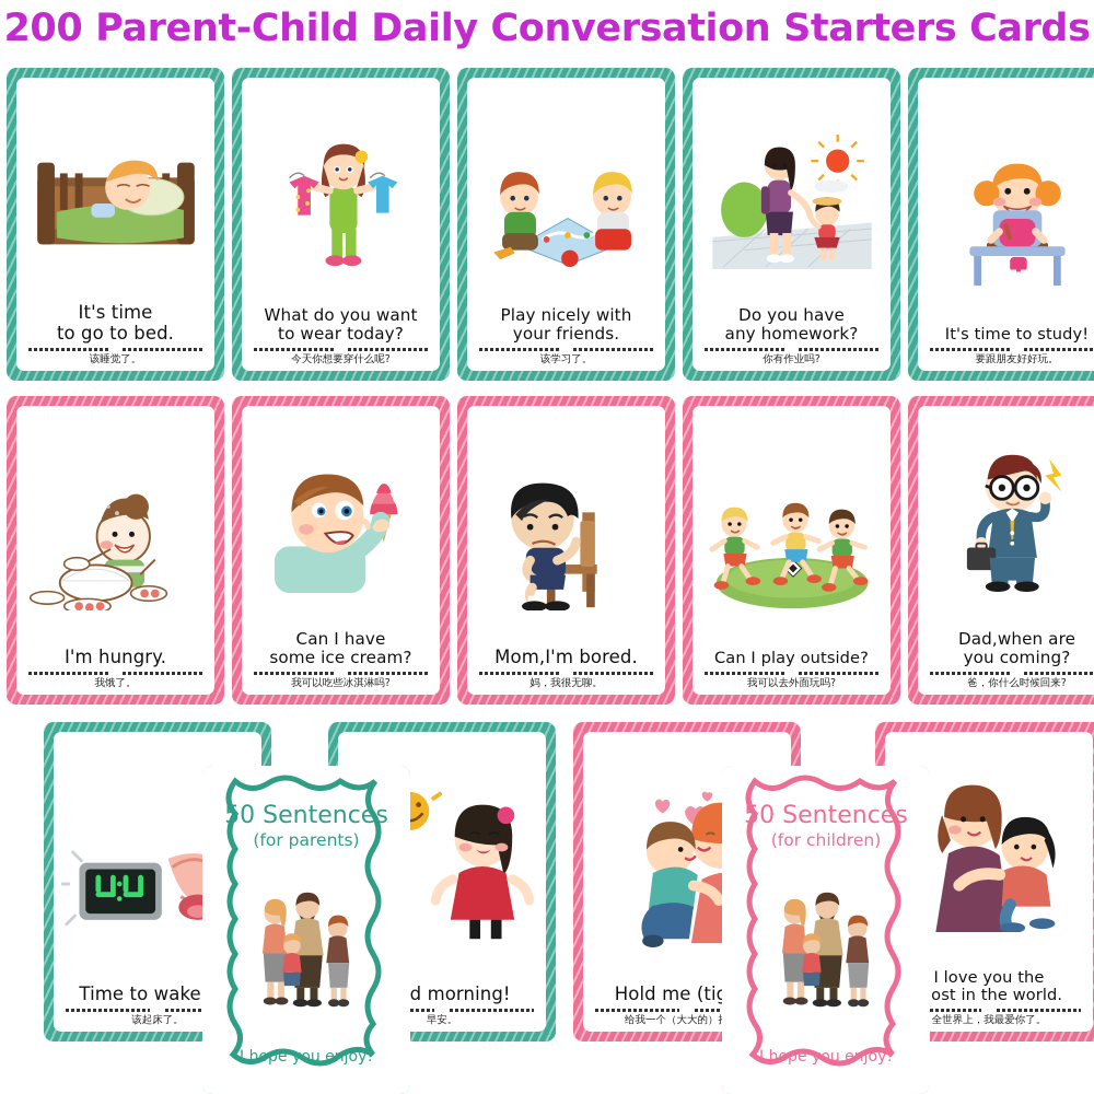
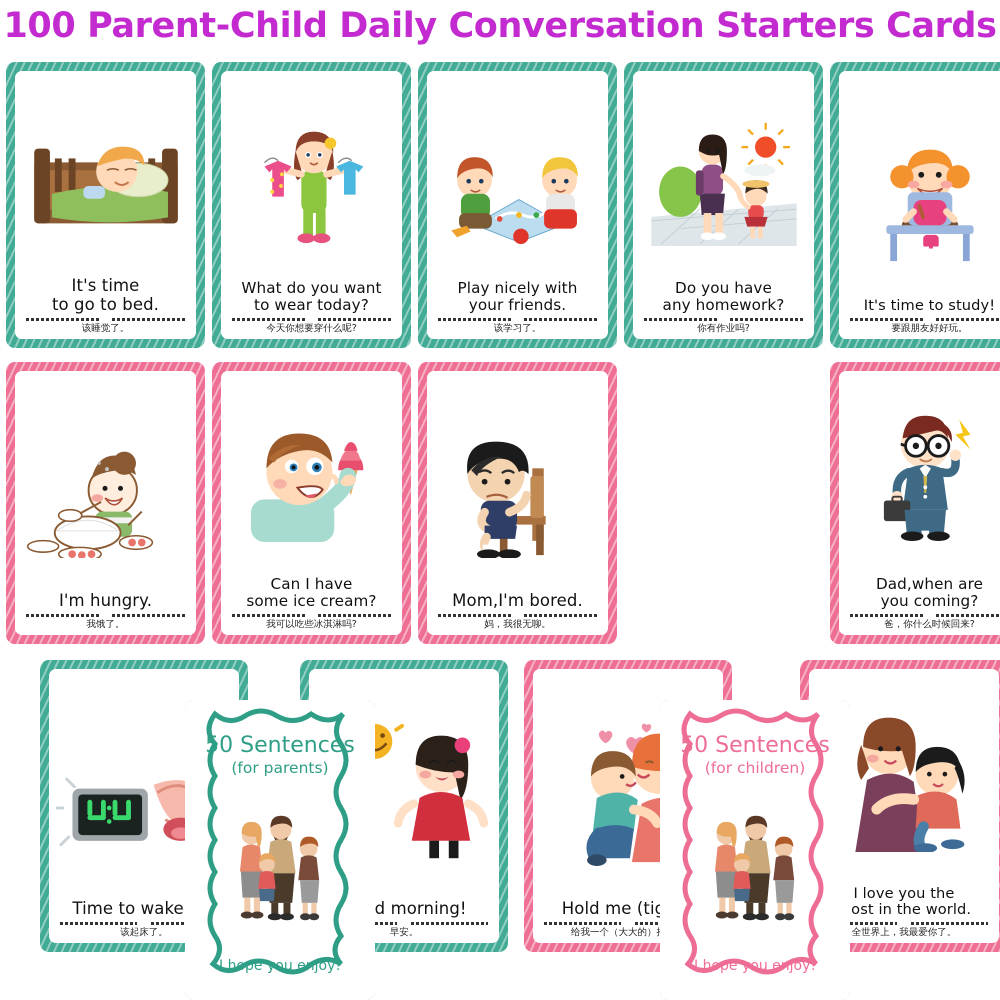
- 200 Parent-Child Daily Conversation Starters Cards
+ 100 Parent-Child Daily Conversation Starters Cards
  It's time
  to go to bed.
  该睡觉了。
  What do you want
  to wear today?
  今天你想要穿什么呢?
  Play nicely with
  your friends.
  该学习了。
  Do you have
  any homework?
  你有作业吗?
  It's time to study!
  要跟朋友好好玩。
  I'm hungry.
  我饿了。
  Can I have
  some ice cream?
  我可以吃些冰淇淋吗?
  Mom,I'm bored.
  妈，我很无聊。
- Can I play outside?
- 我可以去外面玩吗?
  Dad,when are
  you coming?
  爸，你什么时候回来?
  Time to wake
  该起床了。
  d morning!
  早安。
  给我一个（大大的）
  I love you the
  ost in the world.
  全世界上，我最爱你了。
  50 Sentences
  (for parents)
  I hope you enjoy!
  50 Sentences
  (for children)
  I hope you enjoy!
